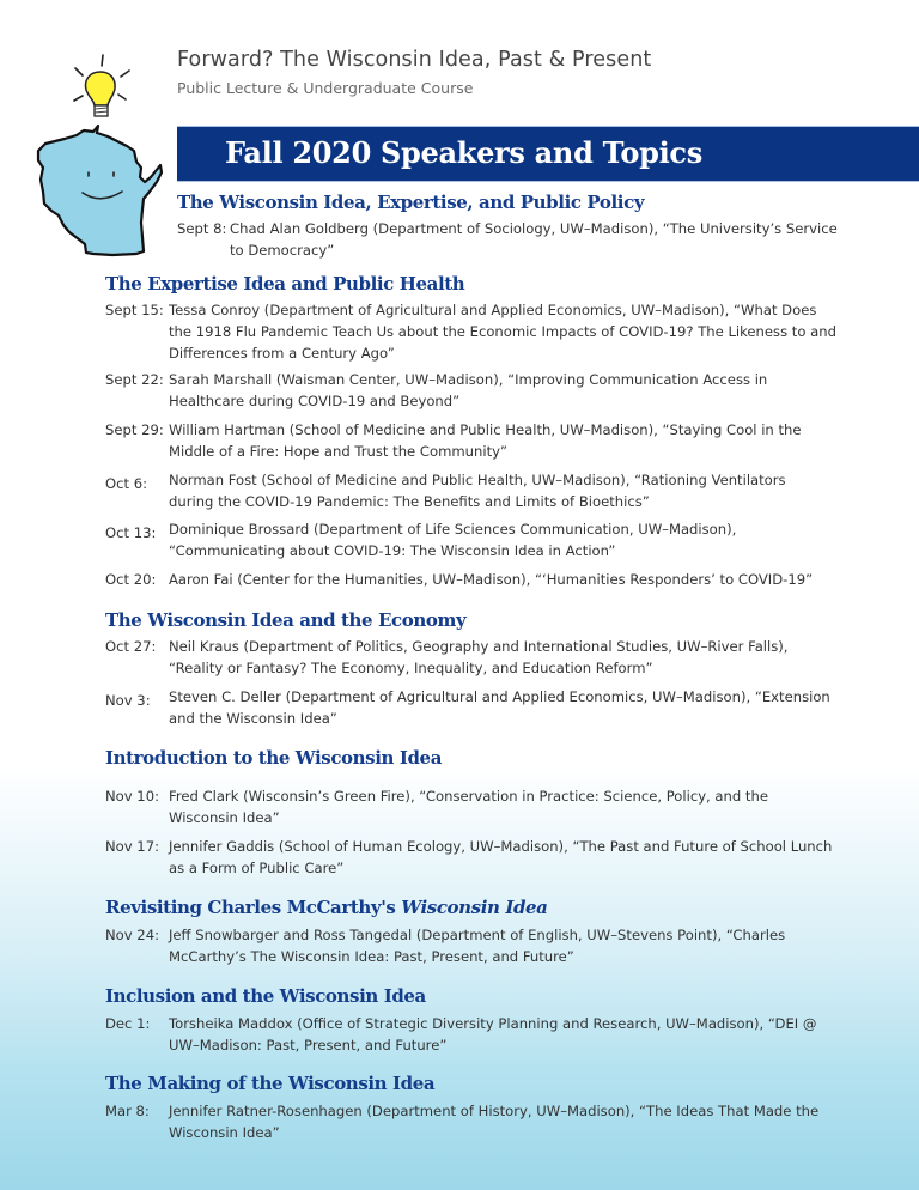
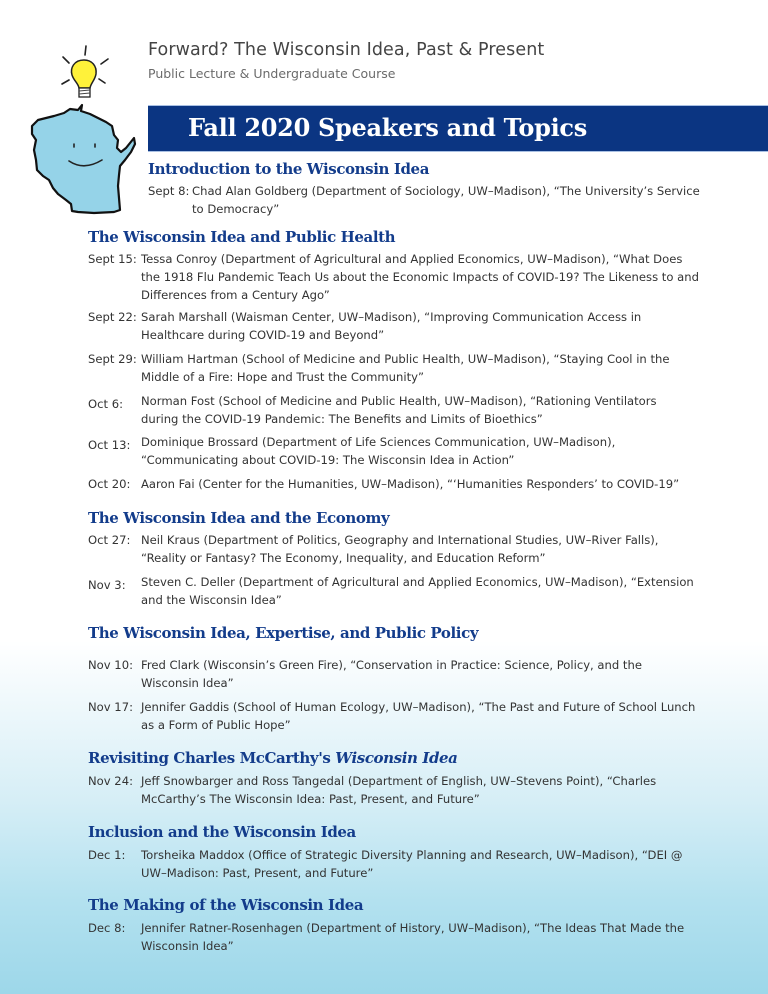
  Forward? The Wisconsin Idea, Past & Present
  Public Lecture & Undergraduate Course
  Fall 2020 Speakers and Topics
- The Wisconsin Idea, Expertise, and Public Policy
+ Introduction to the Wisconsin Idea
  Sept 8:
  Chad Alan Goldberg (Department of Sociology, UW–Madison), “The University’s Service
  to Democracy”
- The Expertise Idea and Public Health
+ The Wisconsin Idea and Public Health
  Sept 15:
  Tessa Conroy (Department of Agricultural and Applied Economics, UW–Madison), “What Does
  the 1918 Flu Pandemic Teach Us about the Economic Impacts of COVID-19? The Likeness to and
  Differences from a Century Ago”
  Sept 22:
  Sarah Marshall (Waisman Center, UW–Madison), “Improving Communication Access in
  Healthcare during COVID-19 and Beyond”
  Sept 29:
  William Hartman (School of Medicine and Public Health, UW–Madison), “Staying Cool in the
  Middle of a Fire: Hope and Trust the Community”
  Oct 6:
  Norman Fost (School of Medicine and Public Health, UW–Madison), “Rationing Ventilators
  during the COVID-19 Pandemic: The Benefits and Limits of Bioethics”
  Oct 13:
  Dominique Brossard (Department of Life Sciences Communication, UW–Madison),
  “Communicating about COVID-19: The Wisconsin Idea in Action”
  Oct 20:
  Aaron Fai (Center for the Humanities, UW–Madison), “‘Humanities Responders’ to COVID-19”
  The Wisconsin Idea and the Economy
  Oct 27:
  Neil Kraus (Department of Politics, Geography and International Studies, UW–River Falls),
  “Reality or Fantasy? The Economy, Inequality, and Education Reform”
  Nov 3:
  Steven C. Deller (Department of Agricultural and Applied Economics, UW–Madison), “Extension
  and the Wisconsin Idea”
- Introduction to the Wisconsin Idea
+ The Wisconsin Idea, Expertise, and Public Policy
  Nov 10:
  Fred Clark (Wisconsin’s Green Fire), “Conservation in Practice: Science, Policy, and the
  Wisconsin Idea”
  Nov 17:
  Jennifer Gaddis (School of Human Ecology, UW–Madison), “The Past and Future of School Lunch
- as a Form of Public Care”
+ as a Form of Public Hope”
  Revisiting Charles McCarthy's Wisconsin Idea
  Nov 24:
  Jeff Snowbarger and Ross Tangedal (Department of English, UW–Stevens Point), “Charles
  McCarthy’s The Wisconsin Idea: Past, Present, and Future”
  Inclusion and the Wisconsin Idea
  Dec 1:
  Torsheika Maddox (Office of Strategic Diversity Planning and Research, UW–Madison), “DEI @
  UW–Madison: Past, Present, and Future”
  The Making of the Wisconsin Idea
- Mar 8:
+ Dec 8:
  Jennifer Ratner-Rosenhagen (Department of History, UW–Madison), “The Ideas That Made the
  Wisconsin Idea”
